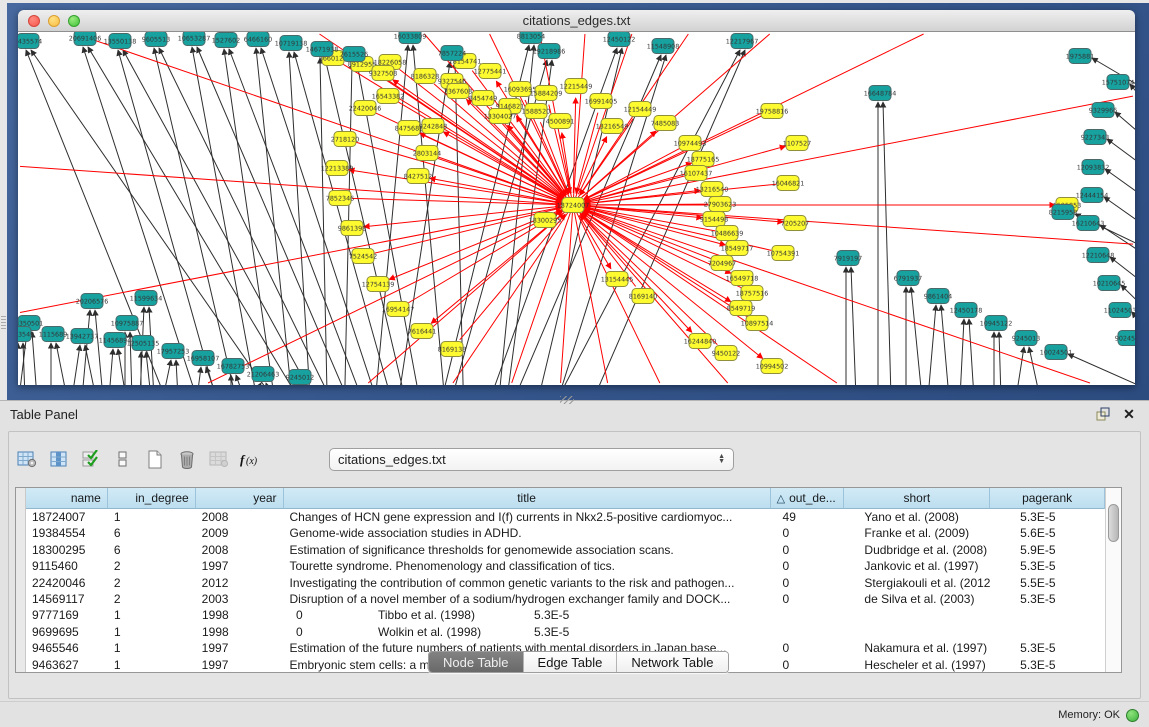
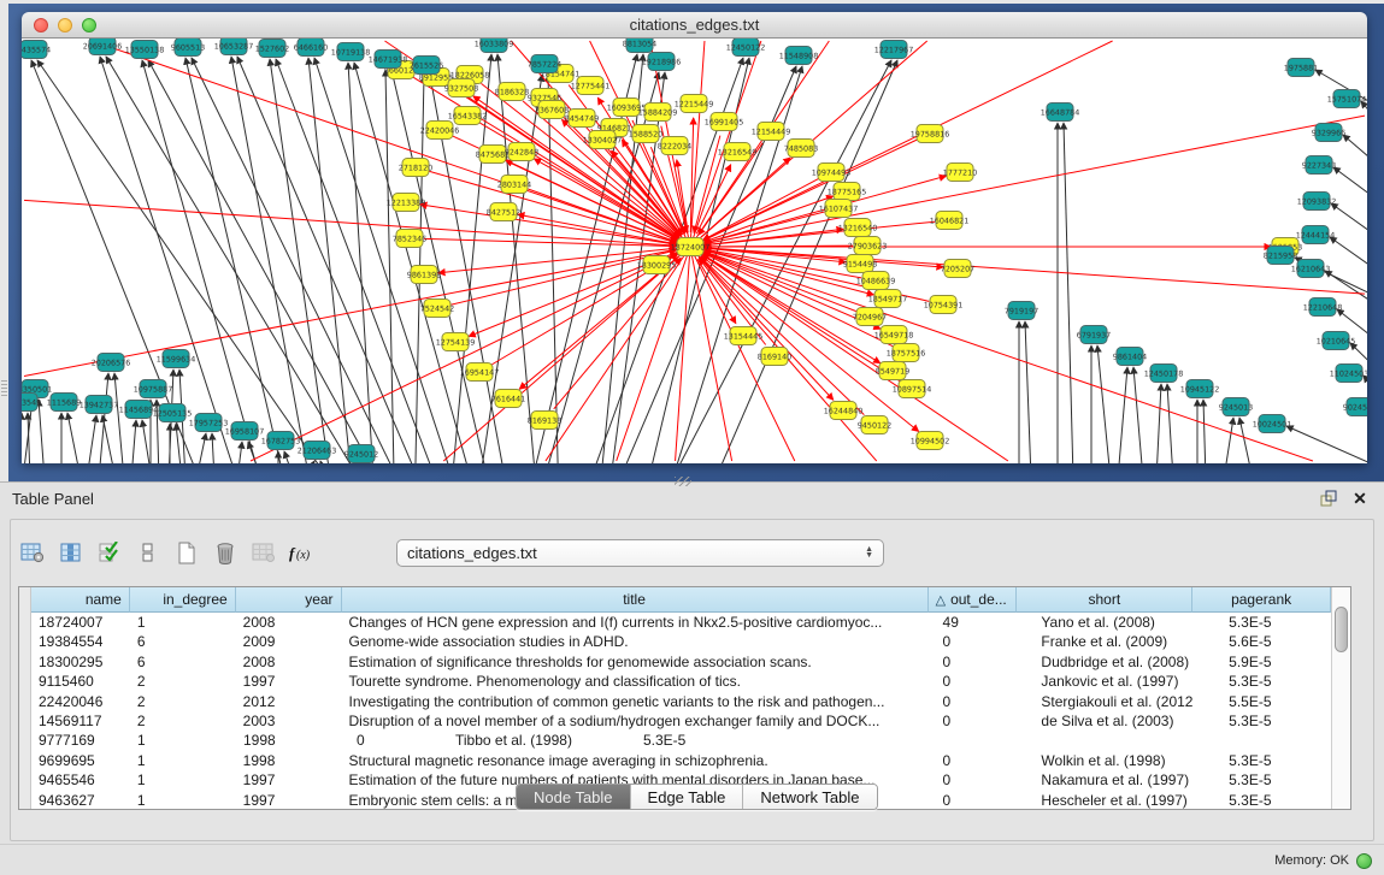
  citations_edges.txt
  18724007
  18300295
  866012
  8912955
  18226058
  9327508
  8186328
  9327546
  16543382
  8475685
  22420046
  9242848
  2803144
  8427512
  2718120
  12213389
  7852346
  9861398
  12754139
  16954147
  7616441
  8169138
  2367608
  8454749
  9146821
  1588520
- 4500891
+ 8222034
  18154741
  12775441
  16093695
  13304027
  15884209
  12215449
  16991405
  13216549
  12154449
  7485083
  10974493
  18775165
  16107437
  13216540
  27903623
  9154498
  10486639
  18549717
  7204967
  16549718
  18757516
  8549719
  10897514
  16244840
  9450122
  10994502
  19758816
- 1107527
+ 1777210
  16046821
  7205207
  13154445
  8169140
  435574
  20691406
  13550138
  9605513
  10653287
  1527602
  6466160
  10719138
  14671938
  7615526
  16033809
  7857224
  8813054
  19218986
  12450122
  11548908
  12217967
  16648784
  1975881
  15751074
  9329966
  9227343
  12093832
  12444154
  8215958
  16210643
  10210645
  11024503
  90245
  350501
  1115689
  20206576
  11599634
  10975887
  13942737
  11456894
  12505135
  17957253
  16958107
  16782753
  21206463
  9245012
  6791937
  9861404
  12450178
  10945122
  9245013
  10024501
  Table Panel
  ✕
  f
  (x)
  citations_edges.txt
  name
  in_degree
  year
  title
  △
  out_de...
  short
  pagerank
  18724007
  1
  2008
  Changes of HCN gene expression and I(f) currents in Nkx2.5-positive cardiomyoc...
  49
  Yano et al. (2008)
  5.3E-5
  19384554
  6
  2009
  Genome-wide association studies in ADHD.
  0
  Franke et al. (2009)
  5.6E-5
  18300295
  6
  2008
  Estimation of significance thresholds for genomewide association scans.
  0
  Dudbridge et al. (2008)
  5.9E-5
  9115460
  2
  1997
  Tourette syndrome. Phenomenology and classification of tics.
  0
  Jankovic et al. (1997)
  5.3E-5
  22420046
  2
  2012
  Investigating the contribution of common genetic variants to the risk and pathogen...
  0
  Stergiakouli et al. (2012
  5.5E-5
  14569117
  2
  2003
  Disruption of a novel member of a sodium/hydrogen exchanger family and DOCK...
  0
  de Silva et al. (2003)
  5.3E-5
  9777169
  1
  1998
  0
  Tibbo et al. (1998)
  5.3E-5
  9699695
  1
  1998
+ Structural magnetic resonance image averaging in schizophrenia.
  0
  Wolkin et al. (1998)
  5.3E-5
  9465546
  1
  1997
  Estimation of the future numbers of patients with mental disorders in Japan base...
  0
  Nakamura et al. (1997)
  5.3E-5
  9463627
  1
  1997
  0
  Hescheler et al. (1997)
  5.3E-5
  Node Table
  Edge Table
  Network Table
  Memory: OK
